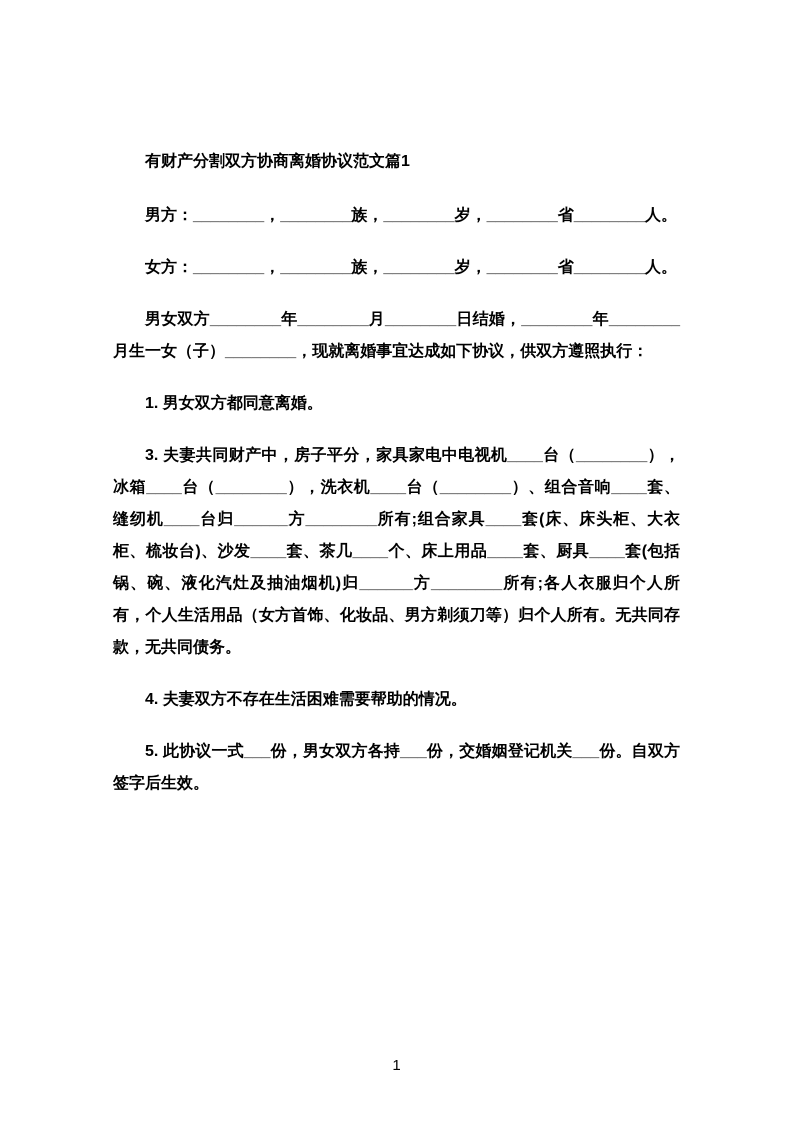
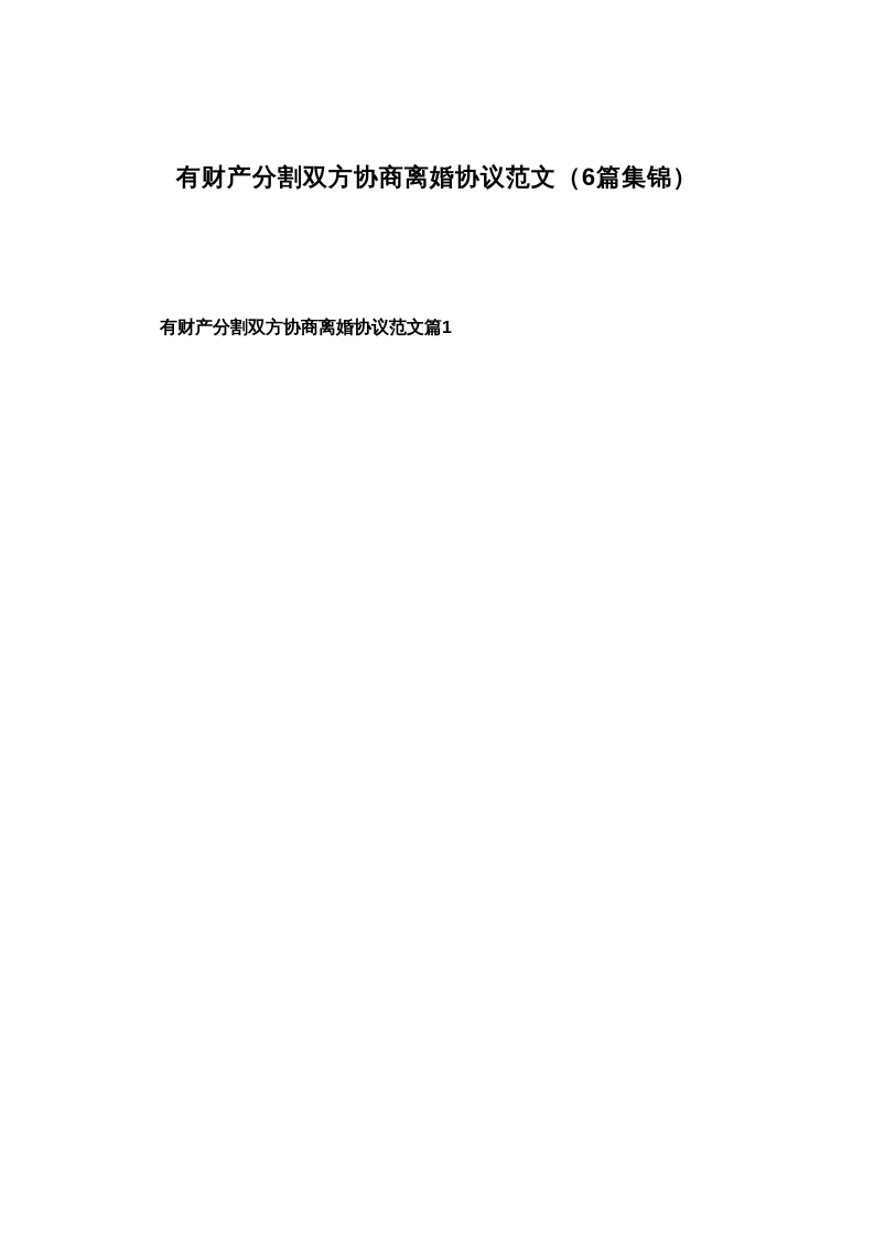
+ 有财产分割双方协商离婚协议范文（6篇集锦）
  有财产分割双方协商离婚协议范文篇1
- 男方：________，________族，________岁，________省________人。
- 女方：________，________族，________岁，________省________人。
- 男女双方________年________月________日结婚，________年________月生一女（子）________，现就离婚事宜达成如下协议，供双方遵照执行：
- 1. 男女双方都同意离婚。
- 3. 夫妻共同财产中，房子平分，家具家电中电视机____台（________），冰箱____台（________），洗衣机____台（________）、组合音响____套、缝纫机____台归______方________所有;组合家具____套(床、床头柜、大衣柜、梳妆台)、沙发____套、茶几____个、床上用品____套、厨具____套(包括锅、碗、液化汽灶及抽油烟机)归______方________所有;各人衣服归个人所有，个人生活用品（女方首饰、化妆品、男方剃须刀等）归个人所有。无共同存款，无共同债务。
- 4. 夫妻双方不存在生活困难需要帮助的情况。
- 5. 此协议一式___份，男女双方各持___份，交婚姻登记机关___份。自双方签字后生效。
- 1
